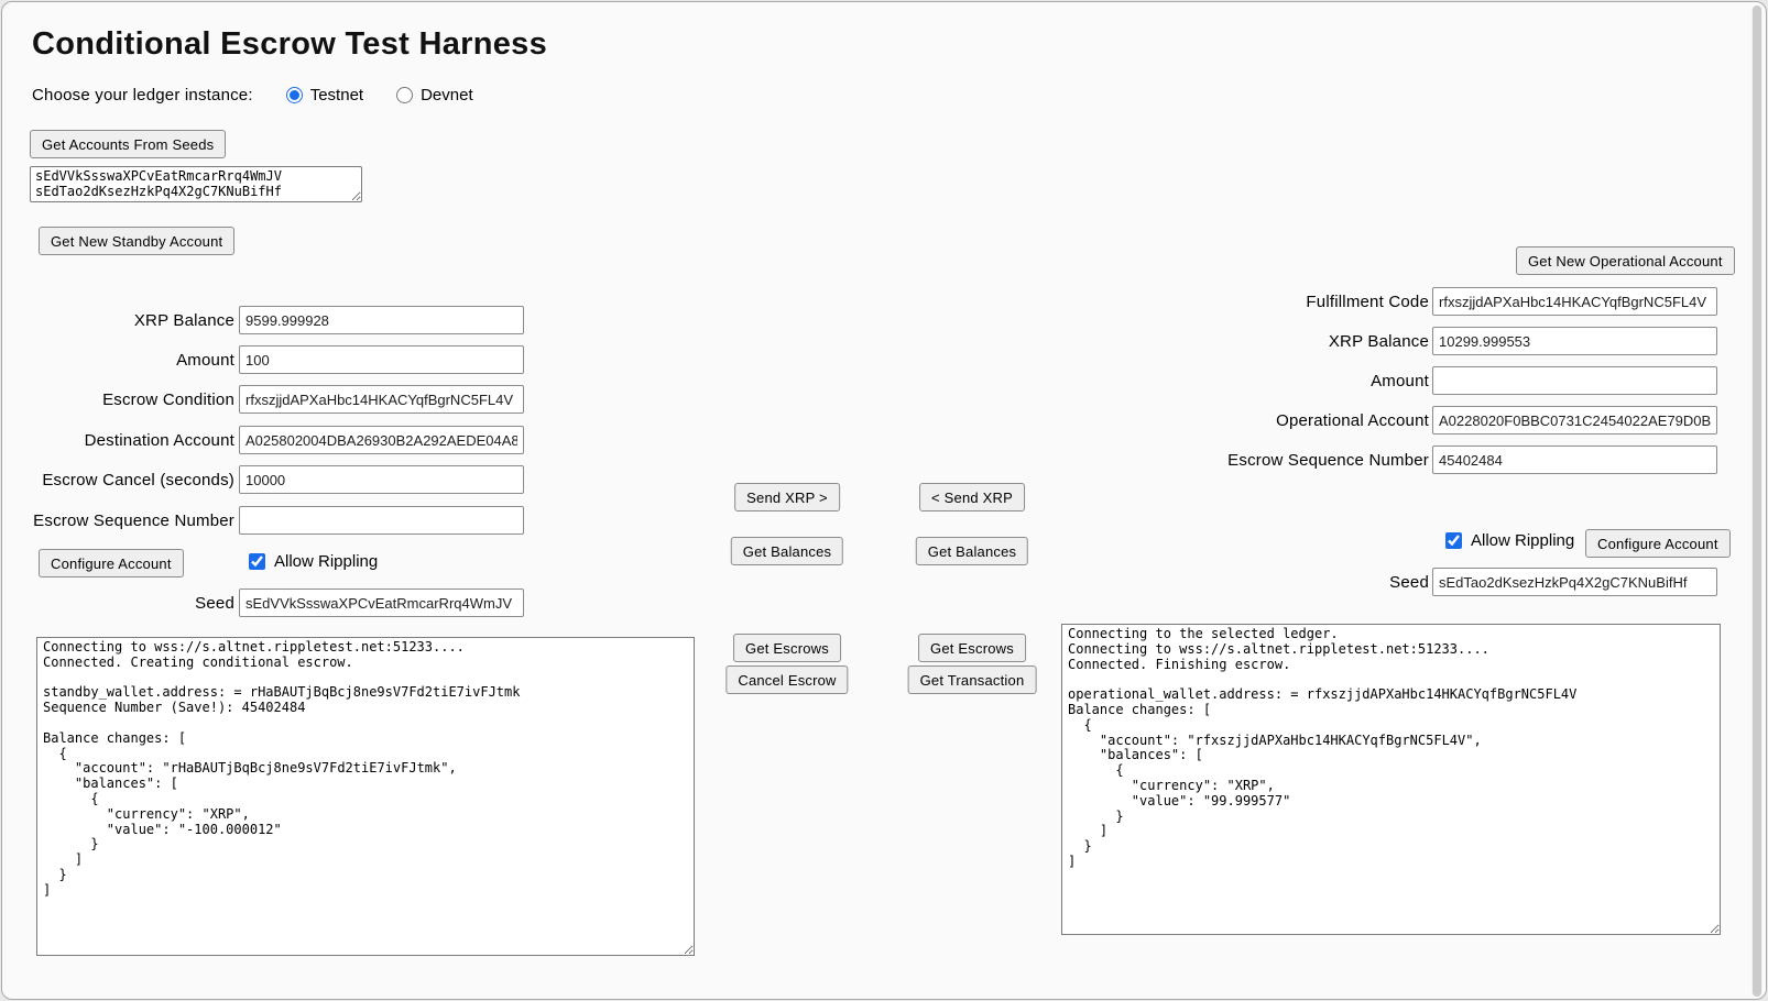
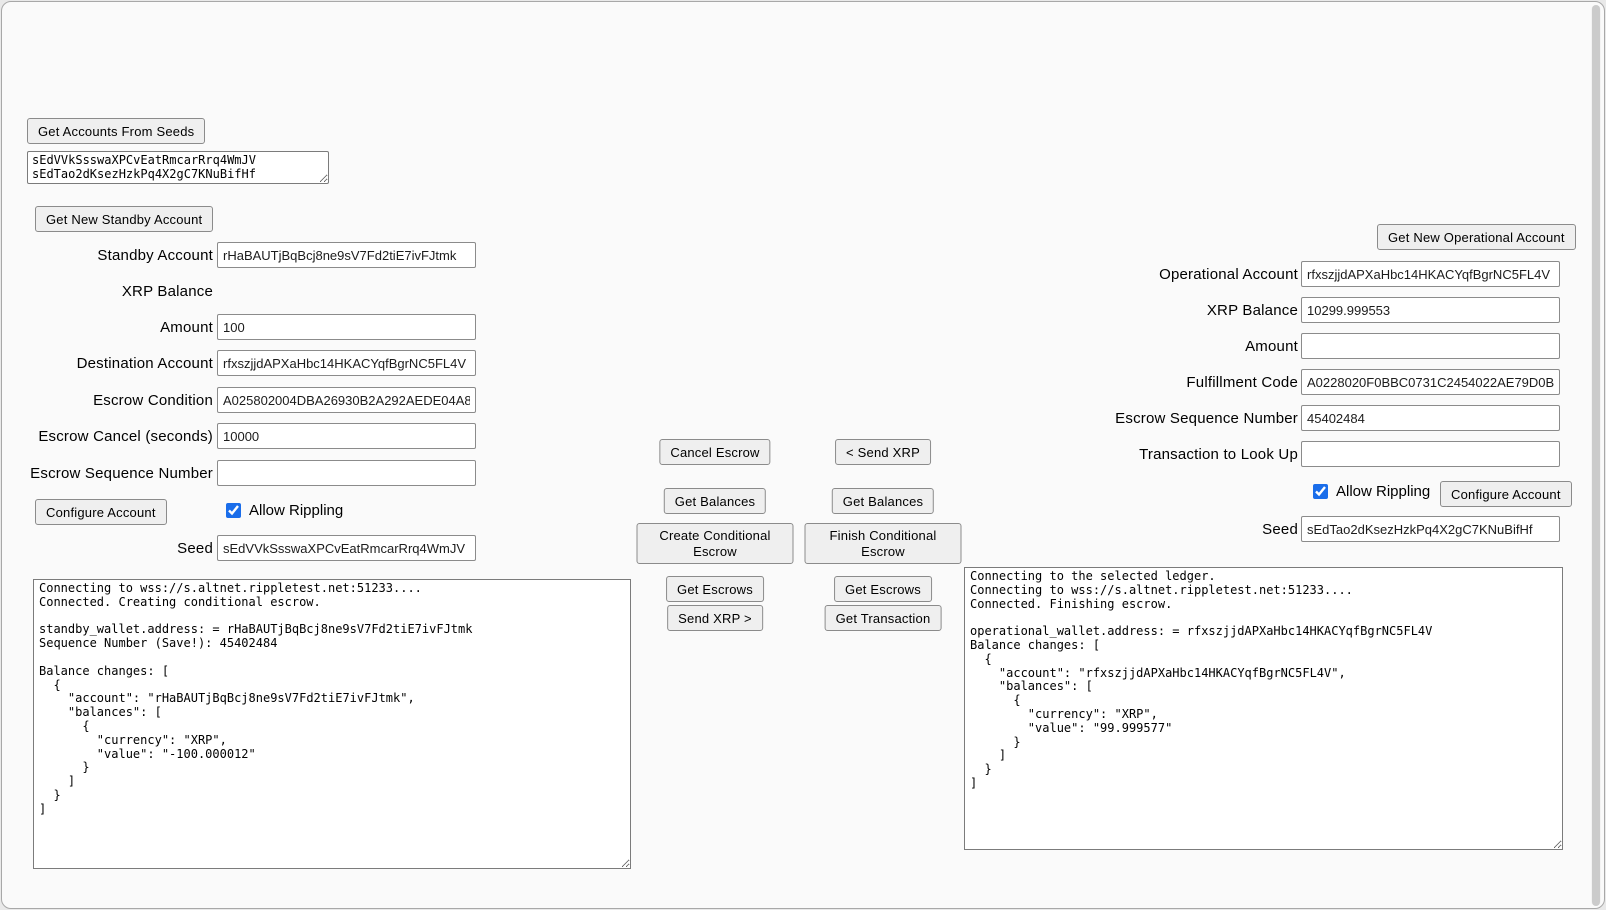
- Conditional Escrow Test Harness
- Choose your ledger instance:
- Testnet
- Devnet
  Get Accounts From Seeds
  sEdVVkSsswaXPCvEatRmcarRrq4WmJV
  sEdTao2dKsezHzkPq4X2gC7KNuBifHf
  Get New Standby Account
+ Standby Account
+ rHaBAUTjBqBcj8ne9sV7Fd2tiE7ivFJtmk
  XRP Balance
- 9599.999928
  Amount
  100
- Escrow Condition
+ Destination Account
  rfxszjjdAPXaHbc14HKACYqfBgrNC5FL4V
- Destination Account
+ Escrow Condition
  A025802004DBA26930B2A292AEDE04A8
  Escrow Cancel (seconds)
  10000
  Escrow Sequence Number
  Configure Account
  Allow Rippling
  Seed
  sEdVVkSsswaXPCvEatRmcarRrq4WmJV
  Connecting to wss://s.altnet.rippletest.net:51233....
  Connected. Creating conditional escrow.
  standby_wallet.address: = rHaBAUTjBqBcj8ne9sV7Fd2tiE7ivFJtmk
  Sequence Number (Save!): 45402484
  Balance changes: [
  {
  "account": "rHaBAUTjBqBcj8ne9sV7Fd2tiE7ivFJtmk",
  "balances": [
  {
  "currency": "XRP",
  "value": "-100.000012"
  }
  ]
  }
  ]
- Send XRP >
+ Cancel Escrow
  Get Balances
+ Create Conditional Escrow
  Get Escrows
- Cancel Escrow
+ Send XRP >
  < Send XRP
  Get Balances
+ Finish Conditional Escrow
  Get Escrows
  Get Transaction
  Get New Operational Account
- Fulfillment Code
+ Operational Account
  rfxszjjdAPXaHbc14HKACYqfBgrNC5FL4V
  XRP Balance
  10299.999553
  Amount
- Operational Account
+ Fulfillment Code
  A0228020F0BBC0731C2454022AE79D0B
  Escrow Sequence Number
  45402484
+ Transaction to Look Up
  Allow Rippling
  Configure Account
  Seed
  sEdTao2dKsezHzkPq4X2gC7KNuBifHf
  Connecting to the selected ledger.
  Connecting to wss://s.altnet.rippletest.net:51233....
  Connected. Finishing escrow.
  operational_wallet.address: = rfxszjjdAPXaHbc14HKACYqfBgrNC5FL4V
  Balance changes: [
  {
  "account": "rfxszjjdAPXaHbc14HKACYqfBgrNC5FL4V",
  "balances": [
  {
  "currency": "XRP",
  "value": "99.999577"
  }
  ]
  }
  ]
